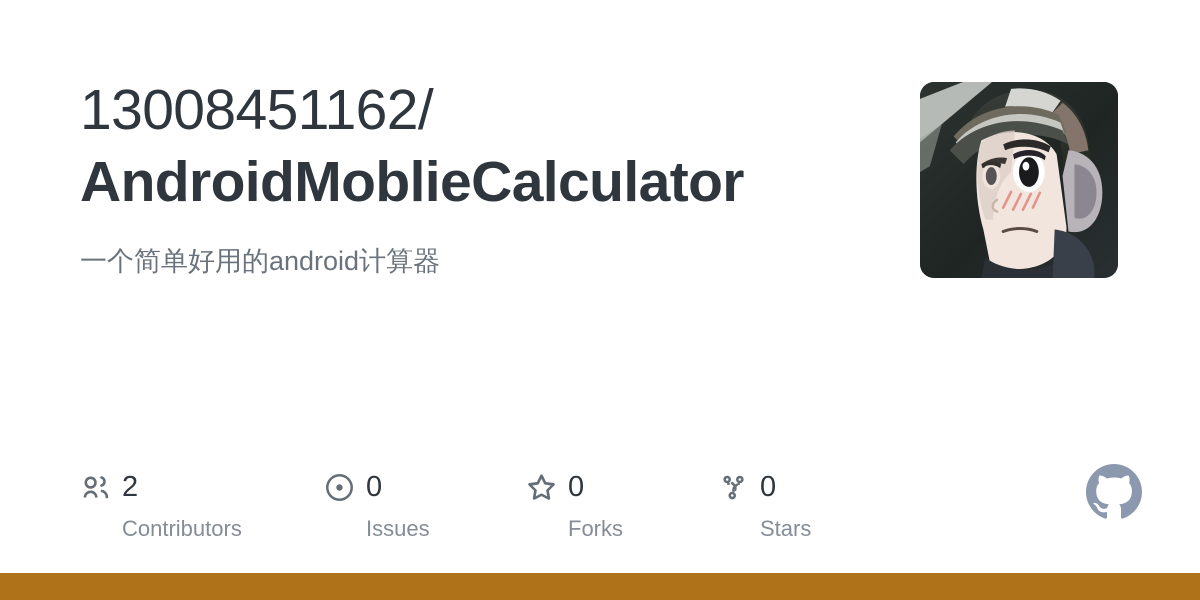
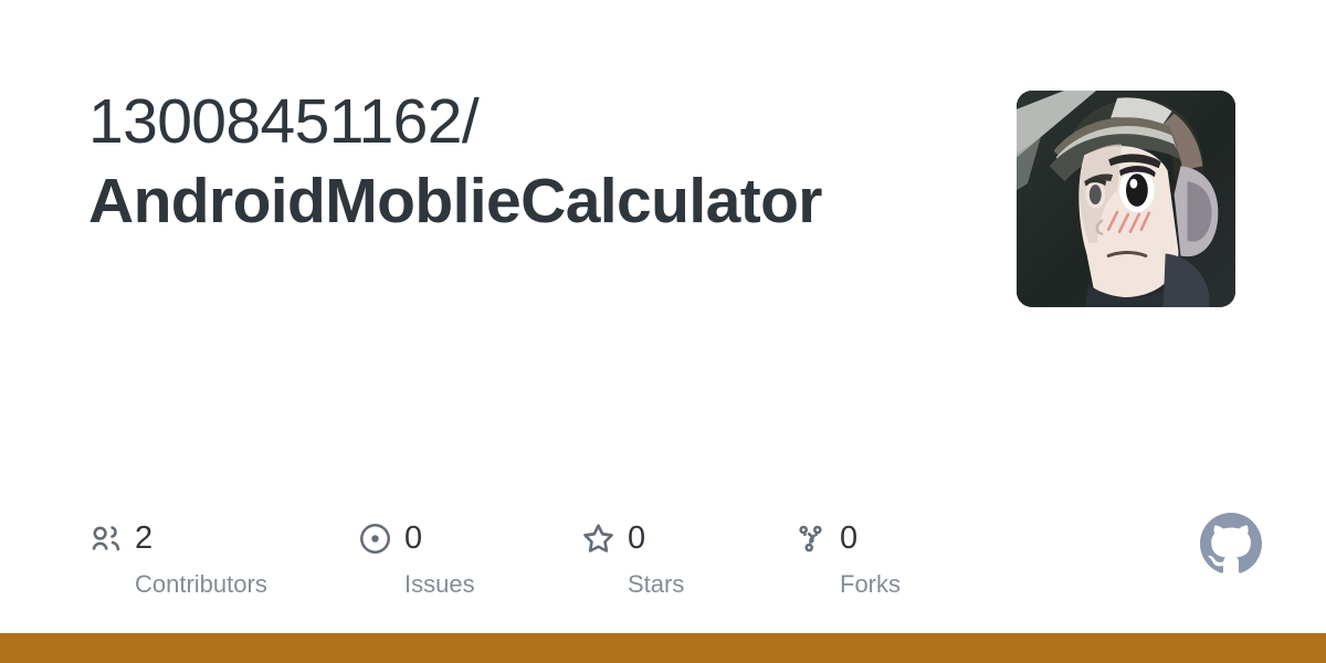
  13008451162/
  AndroidMoblieCalculator
- 一个简单好用的android计算器
  2
  Contributors
  0
  Issues
  0
- Forks
+ Stars
  0
- Stars
+ Forks
